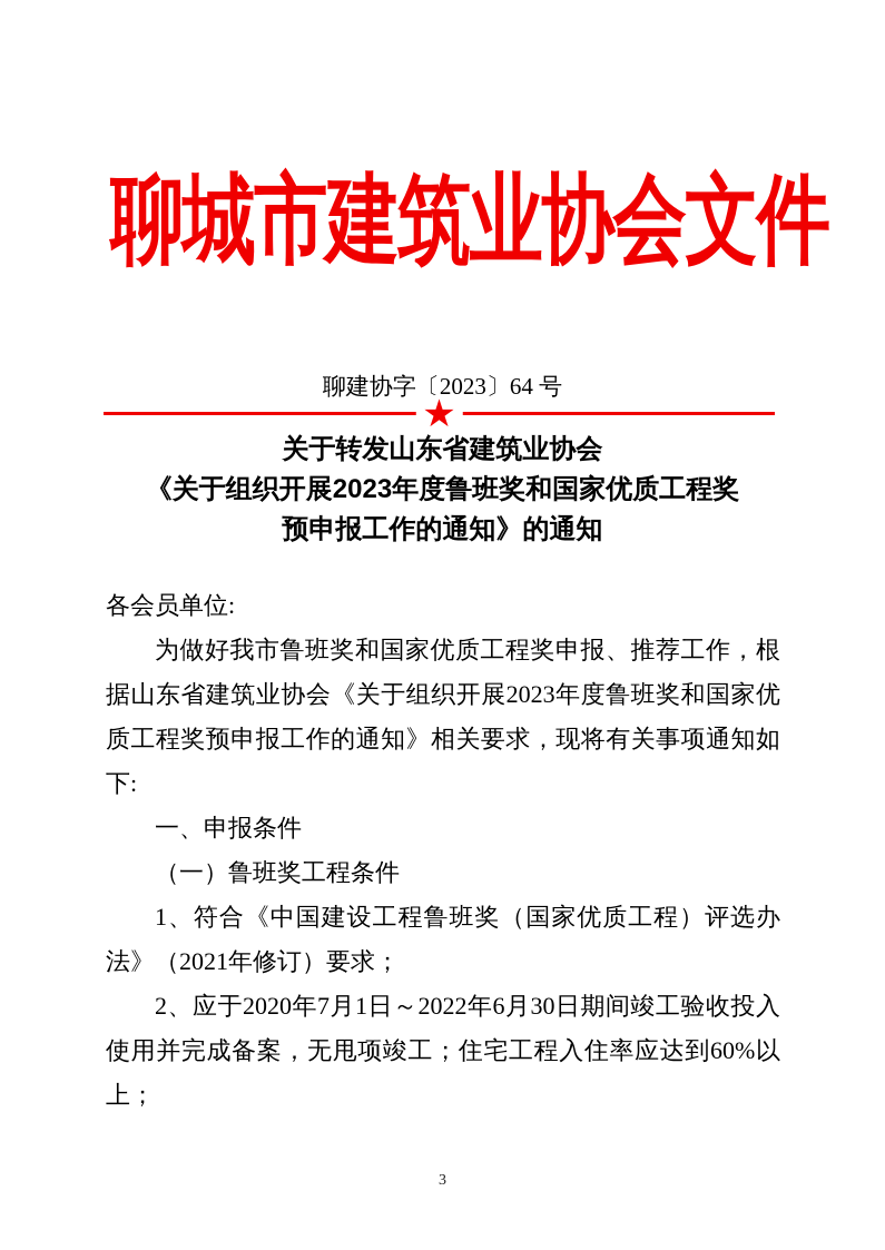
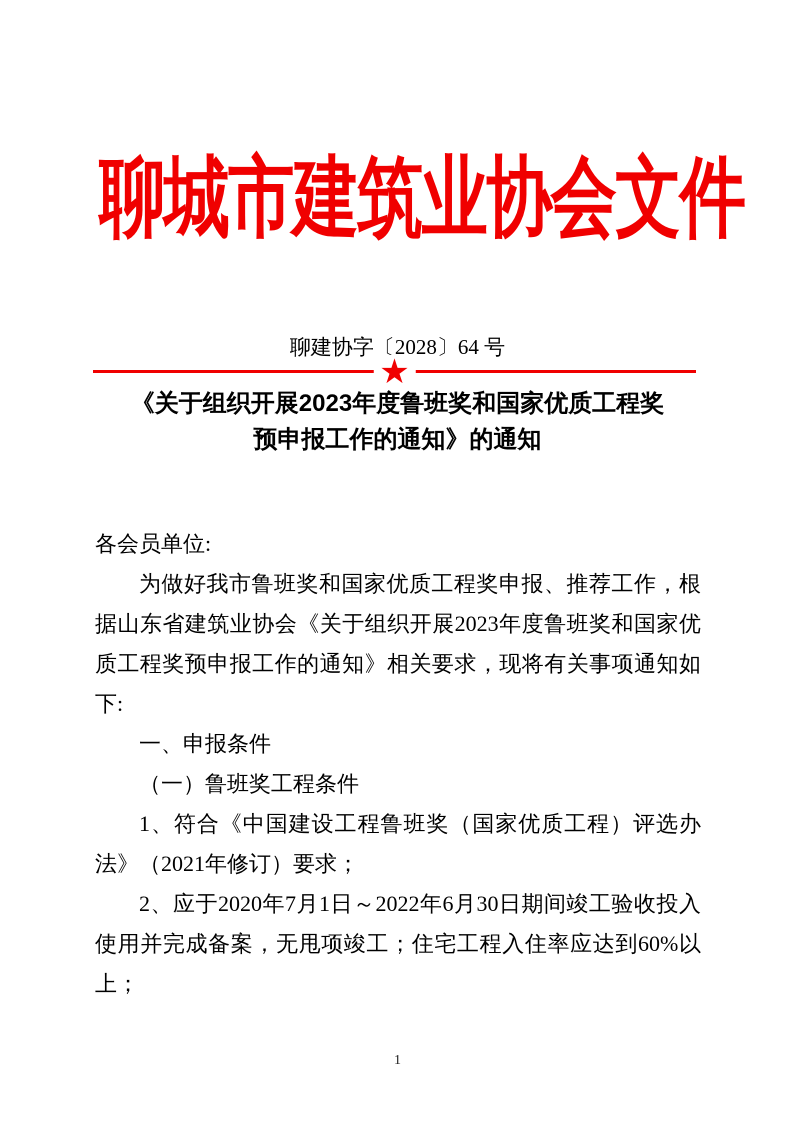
  聊城市建筑业协会文件
- 聊建协字〔2023〕64 号
+ 聊建协字〔2028〕64 号
  ★
- 关于转发山东省建筑业协会
  《关于组织开展2023年度鲁班奖和国家优质工程奖
  预申报工作的通知》的通知
  各会员单位:
  为做好我市鲁班奖和国家优质工程奖申报、推荐工作，根据山东省建筑业协会《关于组织开展2023年度鲁班奖和国家优质工程奖预申报工作的通知》相关要求，现将有关事项通知如下:
  一、申报条件
  （一）鲁班奖工程条件
  1、符合《中国建设工程鲁班奖（国家优质工程）评选办法》（2021年修订）要求；
  2、应于2020年7月1日～2022年6月30日期间竣工验收投入使用并完成备案，无甩项竣工；住宅工程入住率应达到60%以上；
- 3
+ 1
